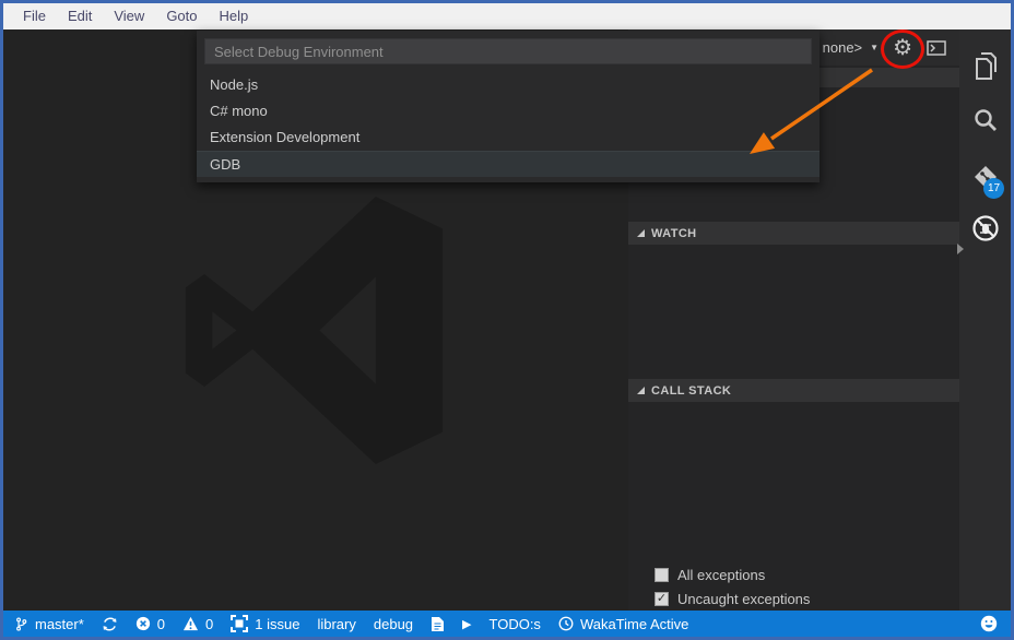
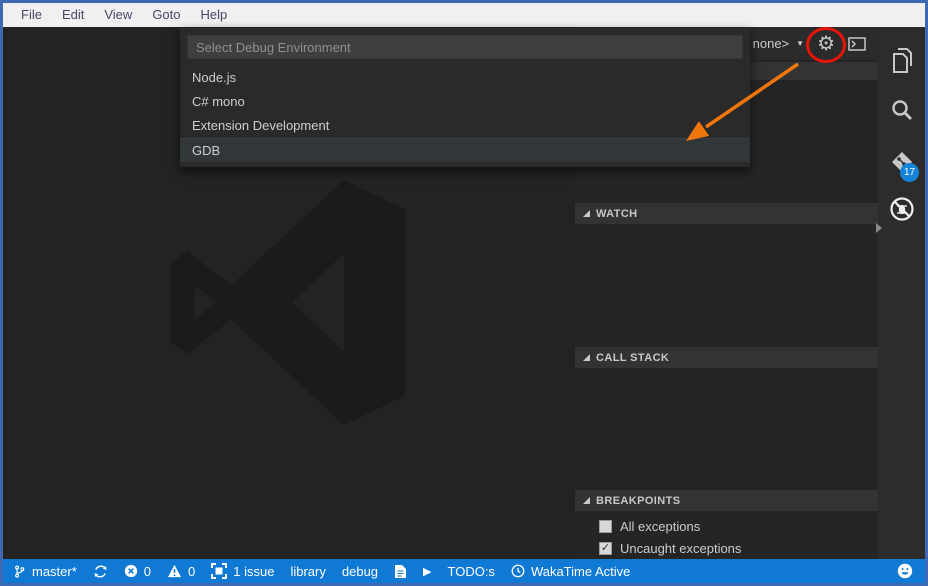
  File
  Edit
  View
  Goto
  Help
  none>
  ▼
  ⚙
  WATCH
  CALL STACK
+ BREAKPOINTS
  All exceptions
  ✓
  Uncaught exceptions
  17
  Select Debug Environment
  Node.js
  C# mono
  Extension Development
  GDB
  master*
  0
  0
  1 issue
  library
  debug
  ▶
  TODO:s
  WakaTime Active
